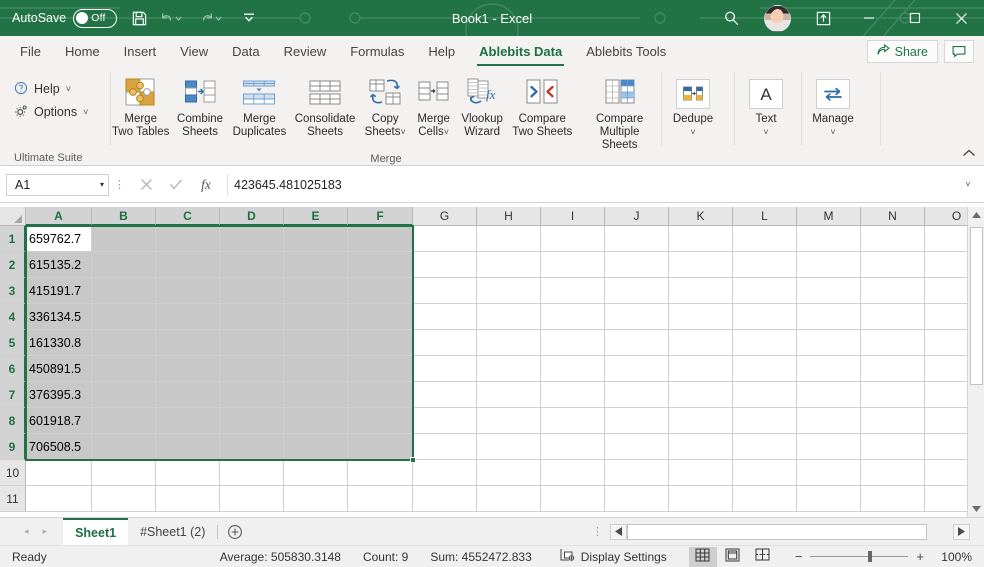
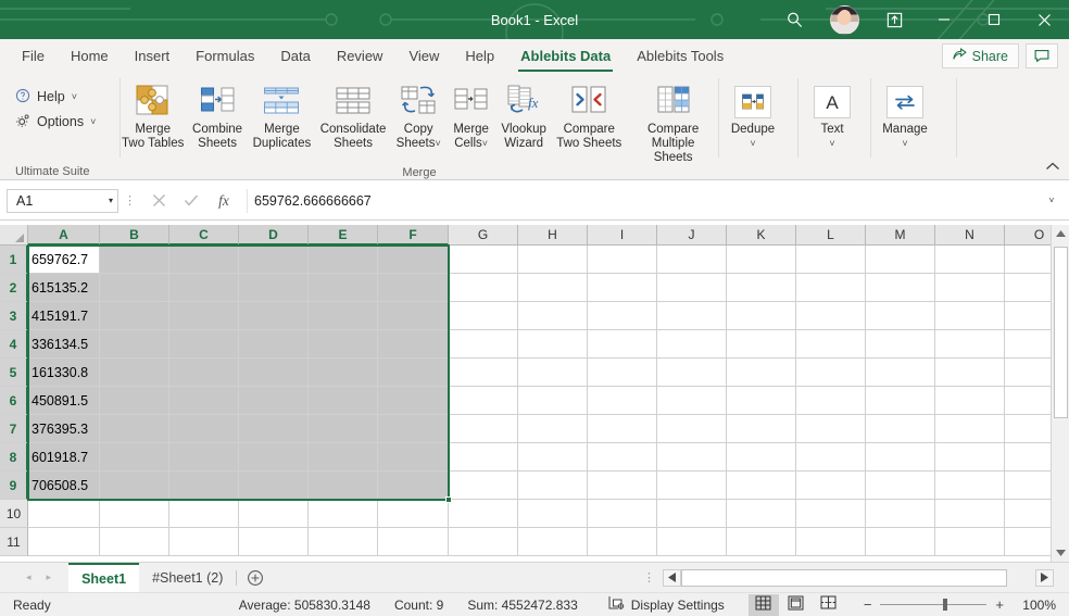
- AutoSave
- Off
  Book1 - Excel
  File
  Home
  Insert
- View
+ Formulas
  Data
  Review
- Formulas
+ View
  Help
  Ablebits Data
  Ablebits Tools
  Share
  Help
  ˅
  Options
  ˅
  Ultimate Suite
  Merge
  Two Tables
  Combine
  Sheets
  Merge
  Duplicates
  Consolidate
  Sheets
  Copy
  Sheets˅
  Merge
  Cells˅
  fx
  Vlookup
  Wizard
  Compare
  Two Sheets
  Compare
  Multiple Sheets
  Merge
  Dedupe
  ˅
  A
  Text
  ˅
  Manage
  ˅
  A1
  ▾
  ⋮
  fx
- 423645.481025183
+ 659762.666666667
  ˅
  A
  B
  C
  D
  E
  F
  G
  H
  I
  J
  K
  L
  M
  N
  O
  1
  2
  3
  4
  5
  6
  7
  8
  9
  10
  11
  659762.7
  615135.2
  415191.7
  336134.5
  161330.8
  450891.5
  376395.3
  601918.7
  706508.5
  ◂
  ▸
  Sheet1
  #Sheet1 (2)
  ⋮
  Ready
  Average: 505830.3148
  Count: 9
  Sum: 4552472.833
  Display Settings
  −
  +
  100%
